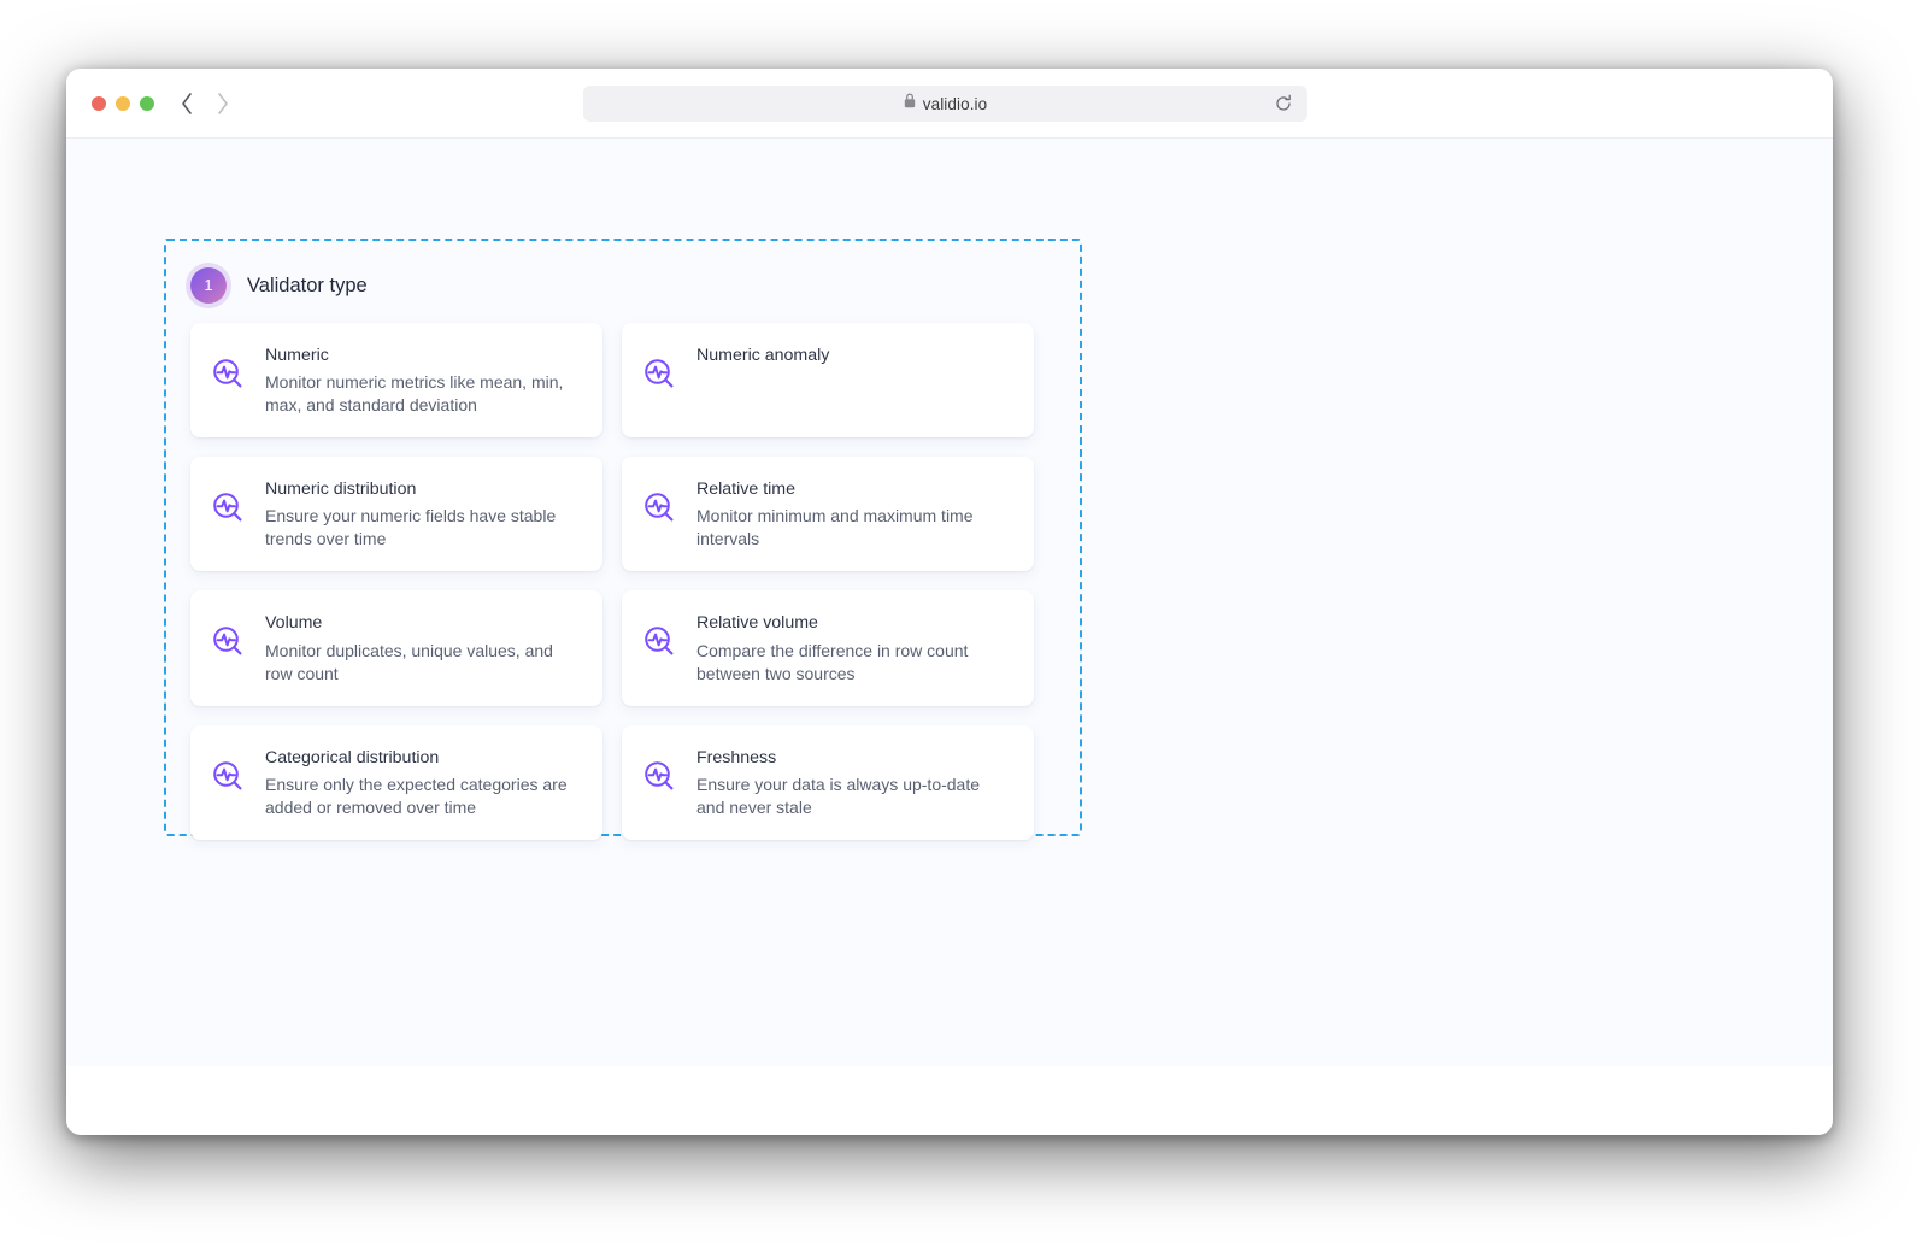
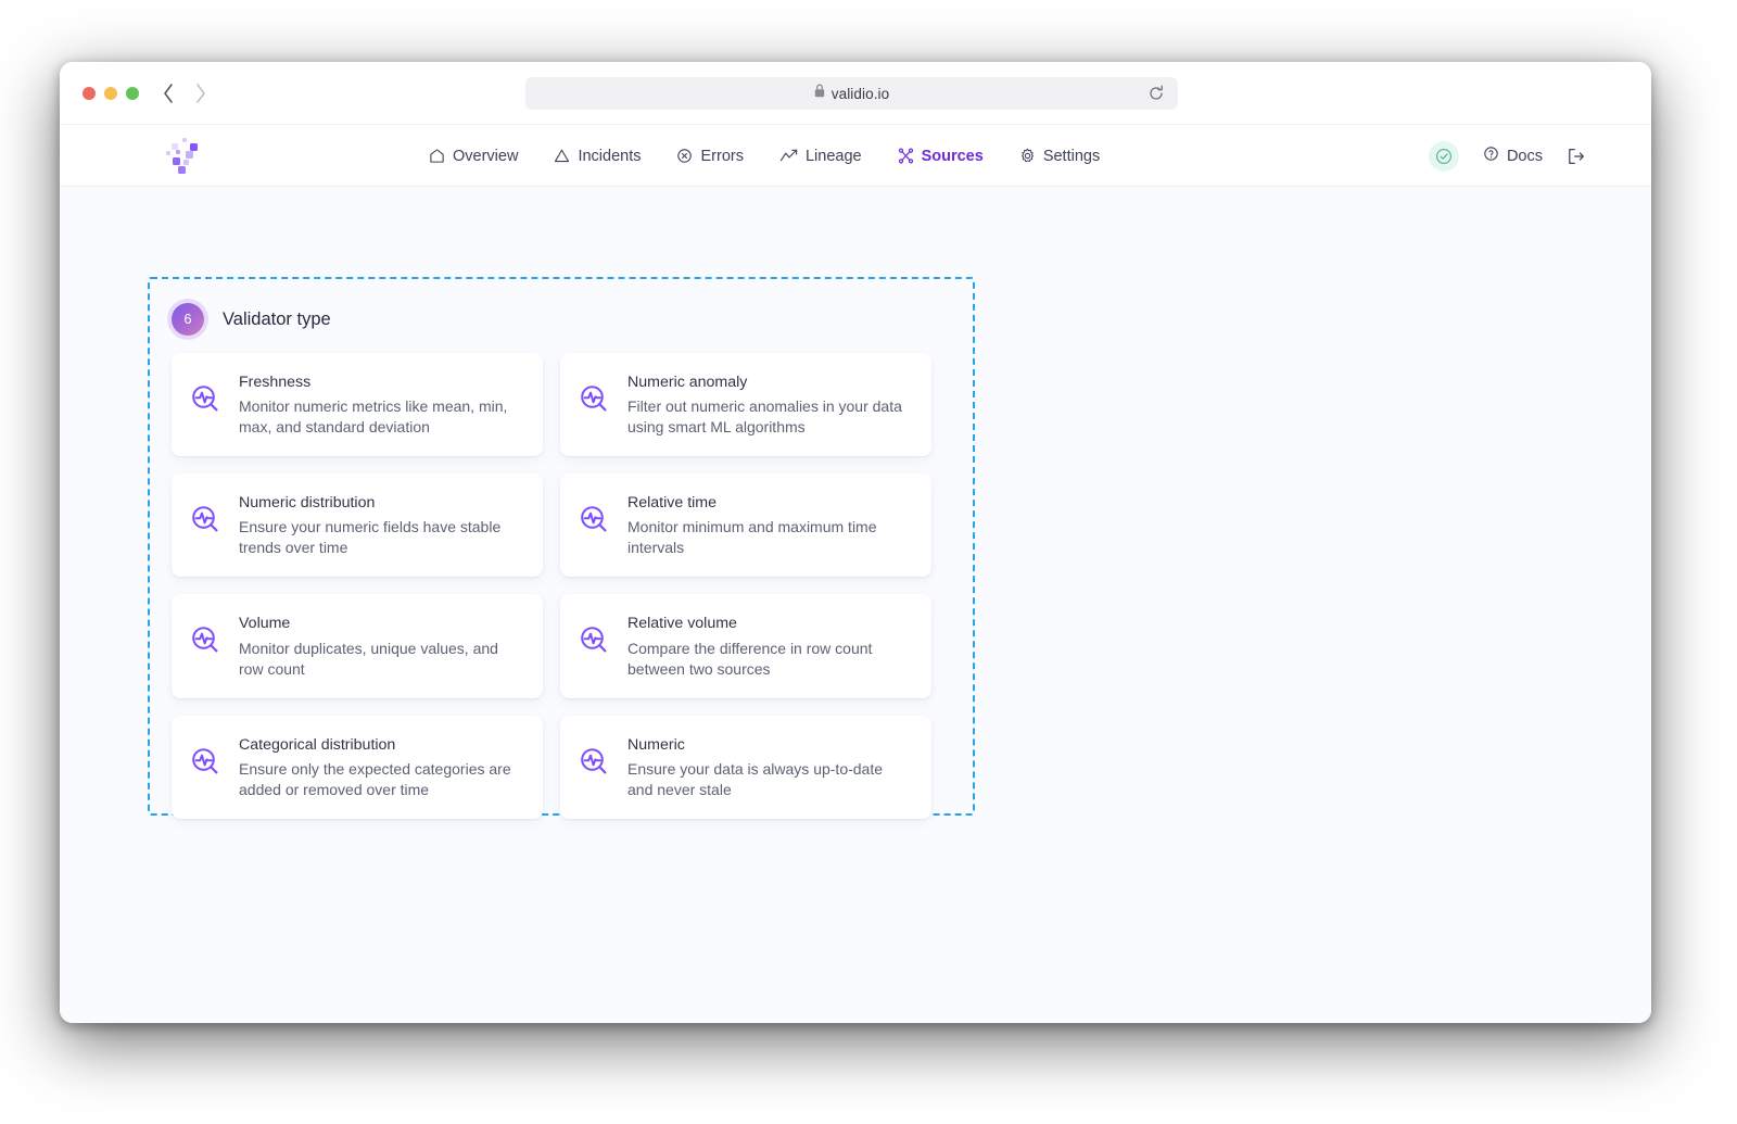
  validio.io
+ Overview
+ Incidents
+ Errors
+ Lineage
+ Sources
+ Settings
+ Docs
- 1
+ 6
  Validator type
- Numeric
+ Freshness
  Monitor numeric metrics like mean, min, max, and standard deviation
  Numeric anomaly
+ Filter out numeric anomalies in your data using smart ML algorithms
  Numeric distribution
  Ensure your numeric fields have stable trends over time
  Relative time
  Monitor minimum and maximum time intervals
  Volume
  Monitor duplicates, unique values, and row count
  Relative volume
  Compare the difference in row count between two sources
  Categorical distribution
  Ensure only the expected categories are added or removed over time
- Freshness
+ Numeric
  Ensure your data is always up-to-date and never stale
